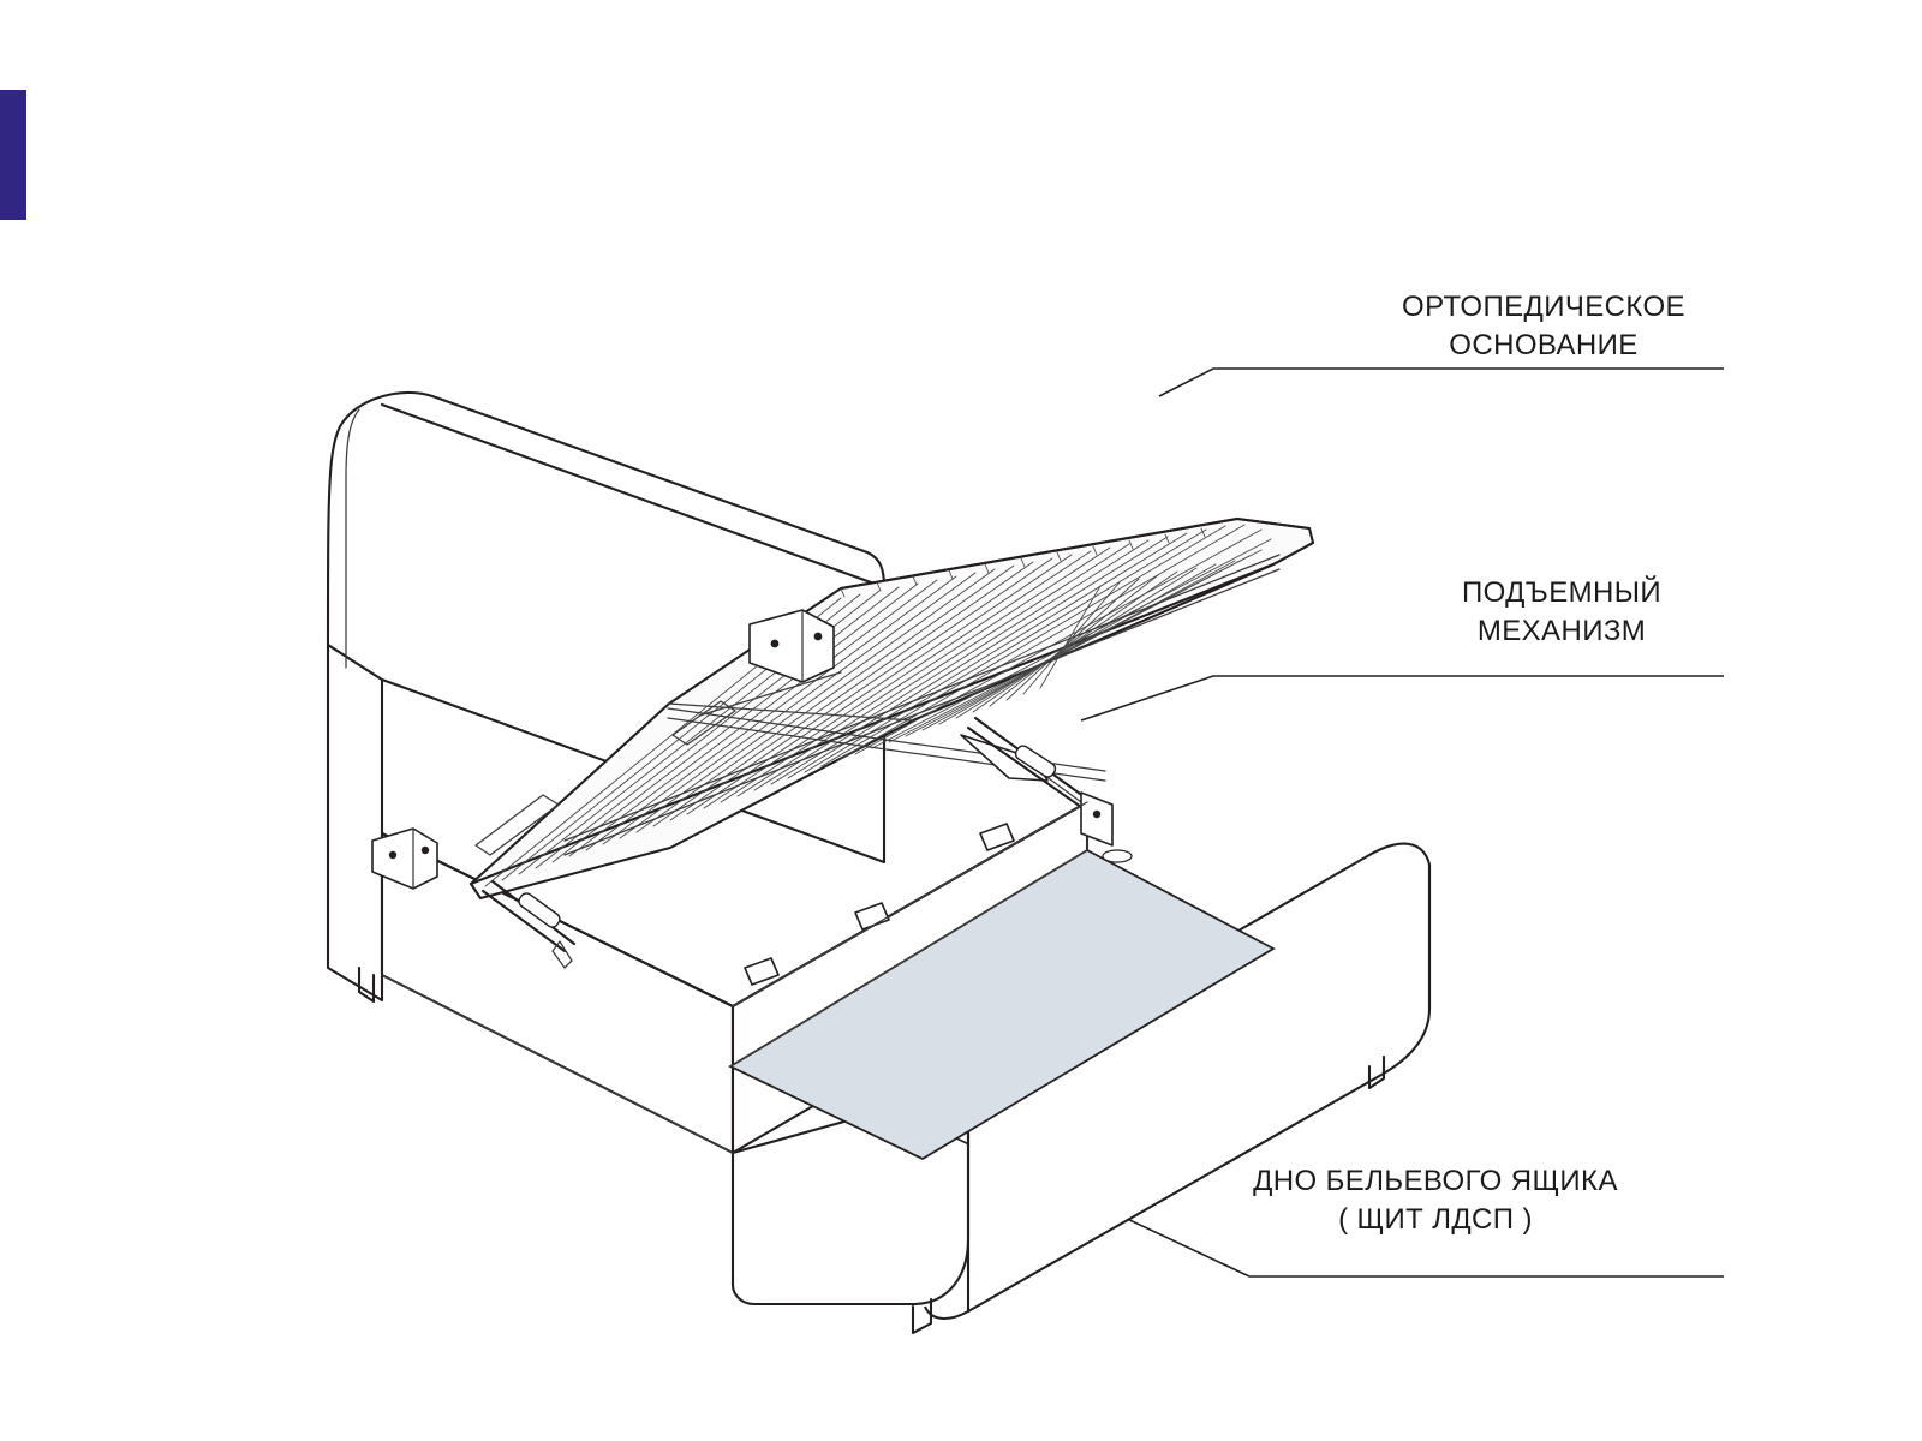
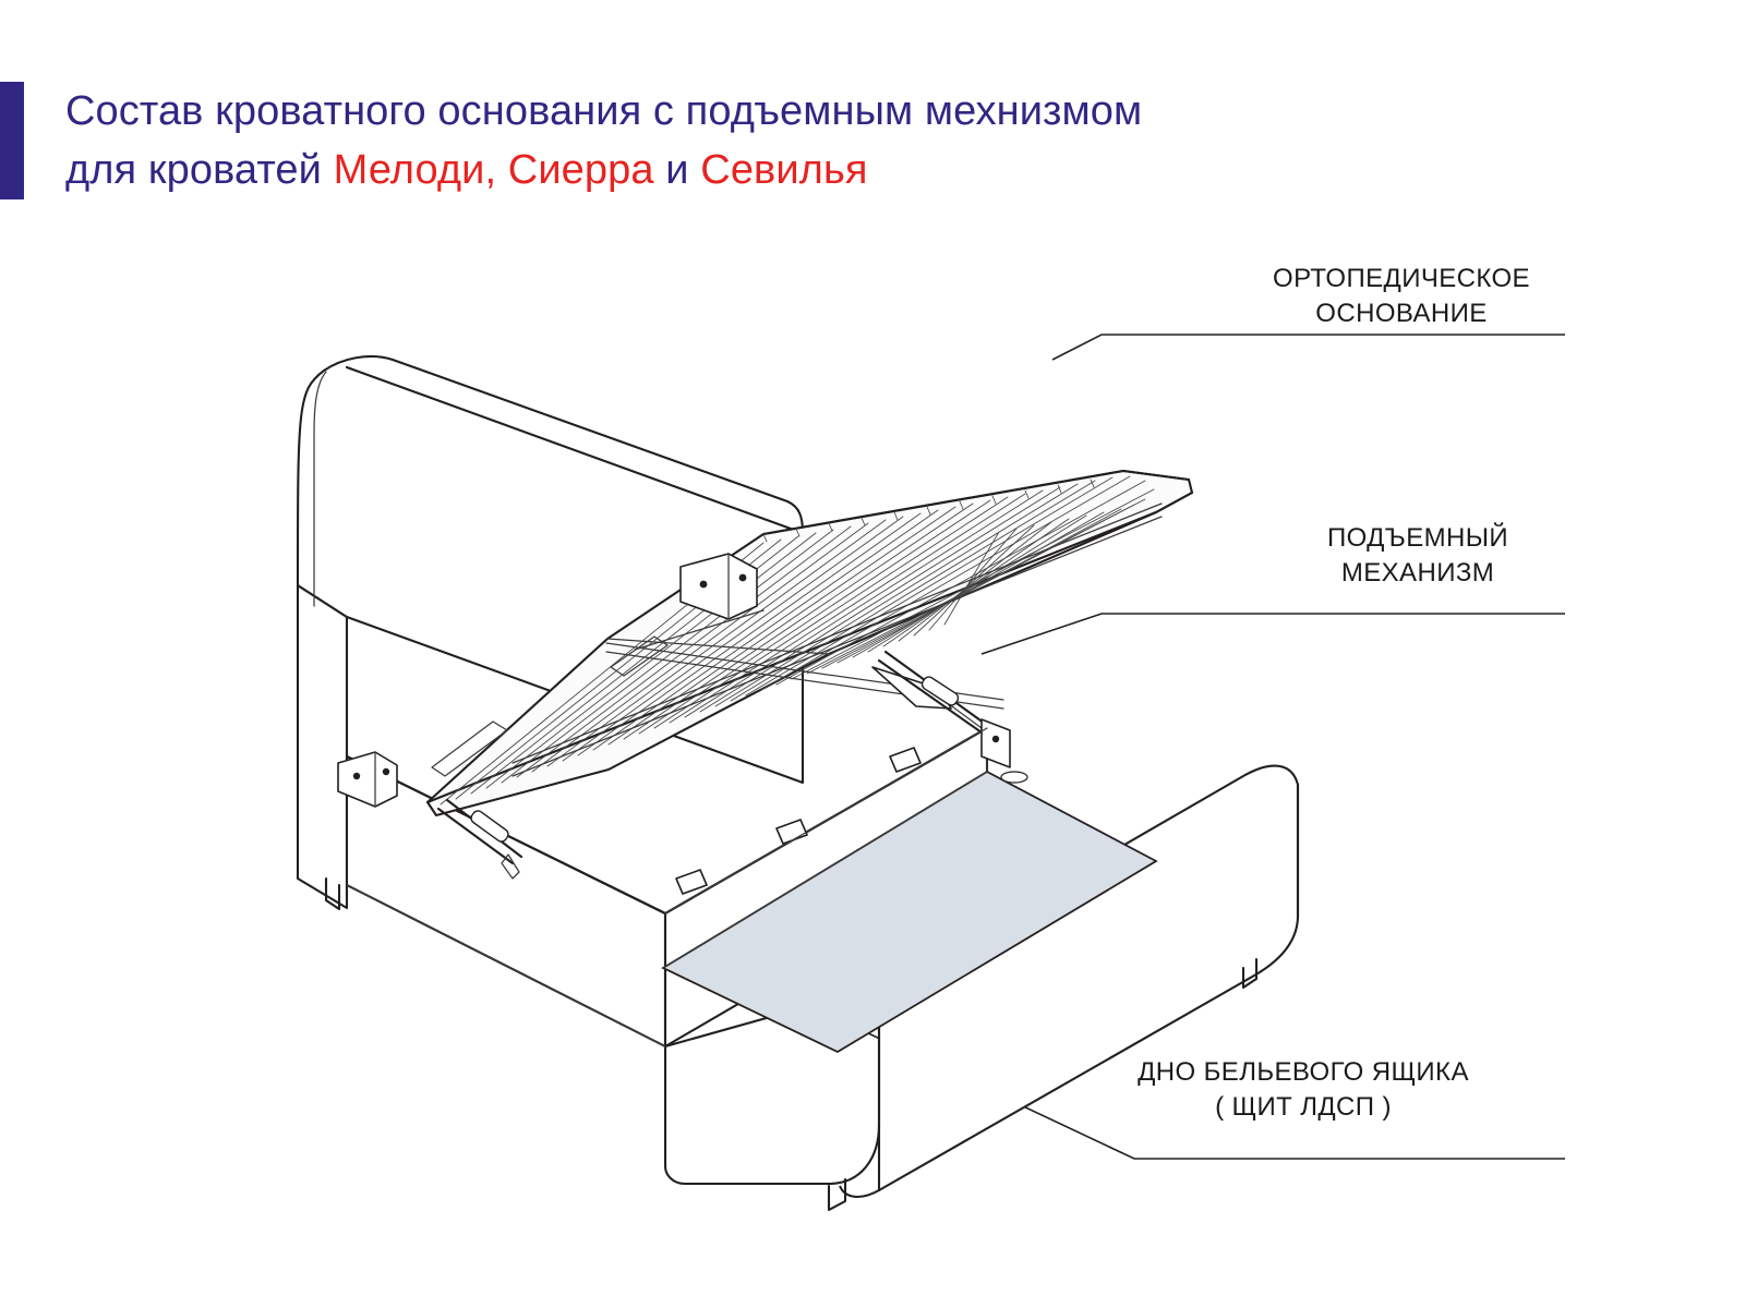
+ Состав кроватного основания с подъемным мехнизмом
+ для кроватей Мелоди, Сиерра и Севилья
  ОРТОПЕДИЧЕСКОЕ
  ОСНОВАНИЕ
  ПОДЪЕМНЫЙ
  МЕХАНИЗМ
  ДНО БЕЛЬЕВОГО ЯЩИКА
  ( ЩИТ ЛДСП )
